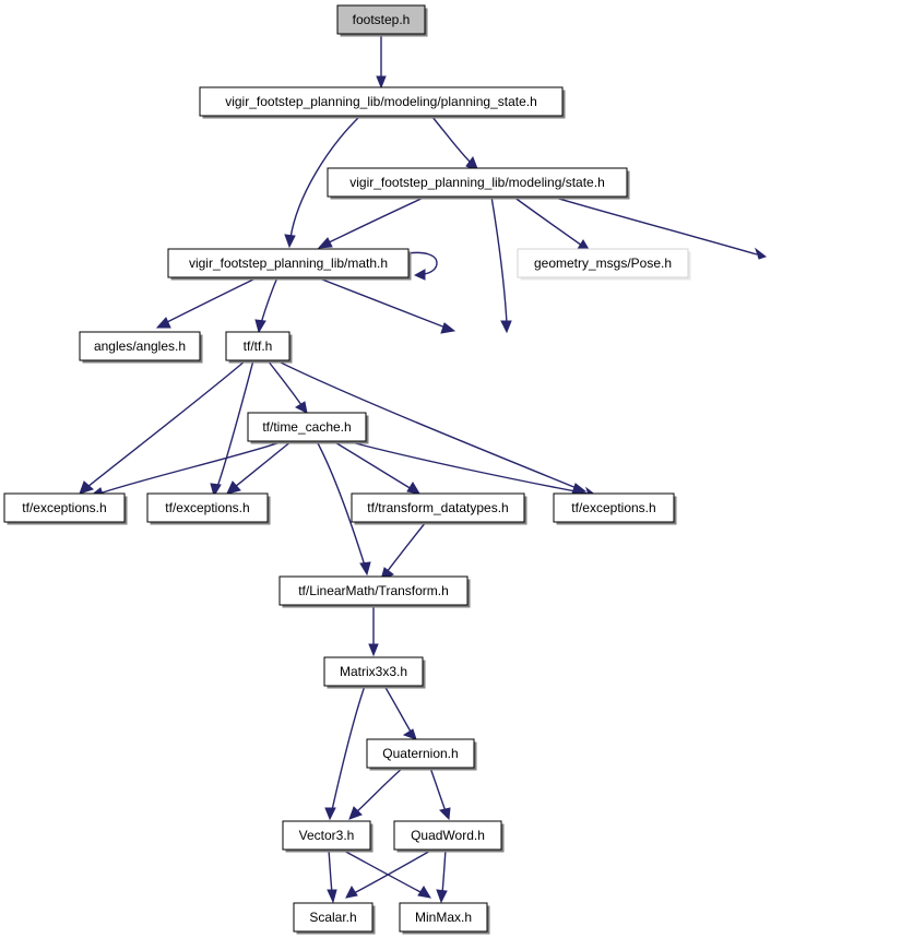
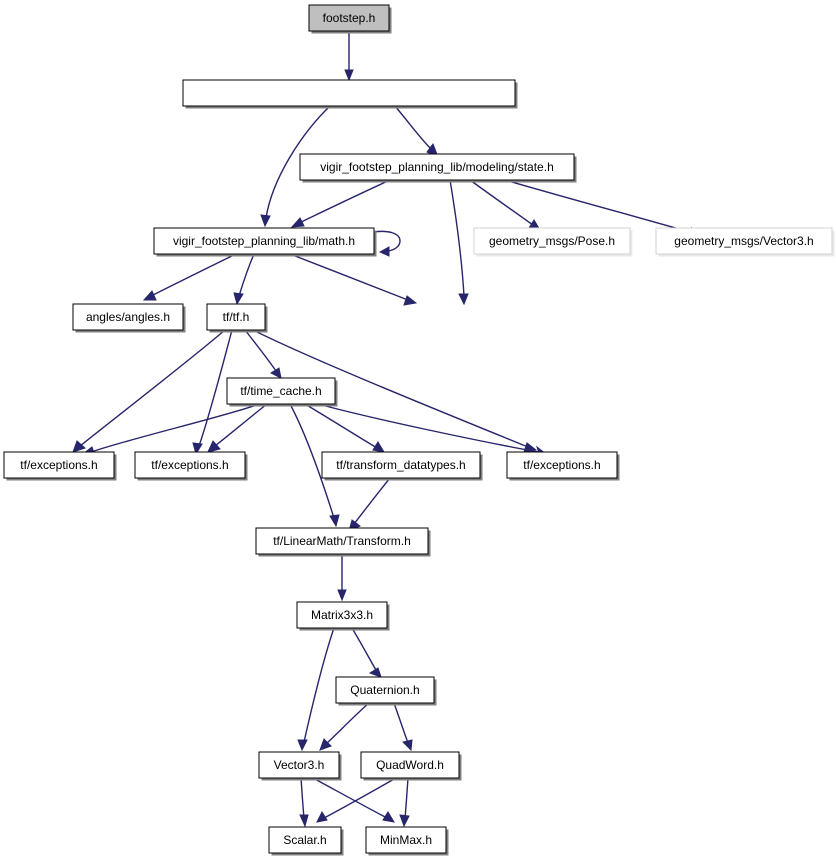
  footstep.h
- vigir_footstep_planning_lib/modeling/planning_state.h
  vigir_footstep_planning_lib/modeling/state.h
  vigir_footstep_planning_lib/math.h
  geometry_msgs/Pose.h
+ geometry_msgs/Vector3.h
  angles/angles.h
  tf/tf.h
  tf/time_cache.h
  tf/exceptions.h
  tf/exceptions.h
  tf/transform_datatypes.h
  tf/exceptions.h
  tf/LinearMath/Transform.h
  Matrix3x3.h
  Quaternion.h
  Vector3.h
  QuadWord.h
  Scalar.h
  MinMax.h
